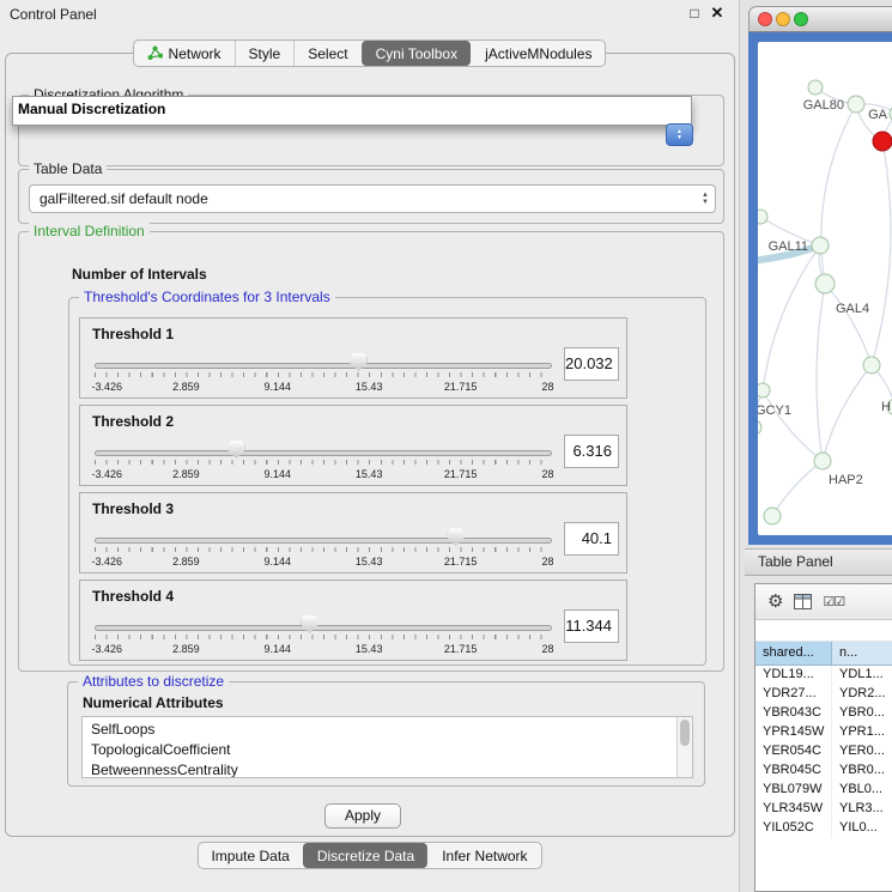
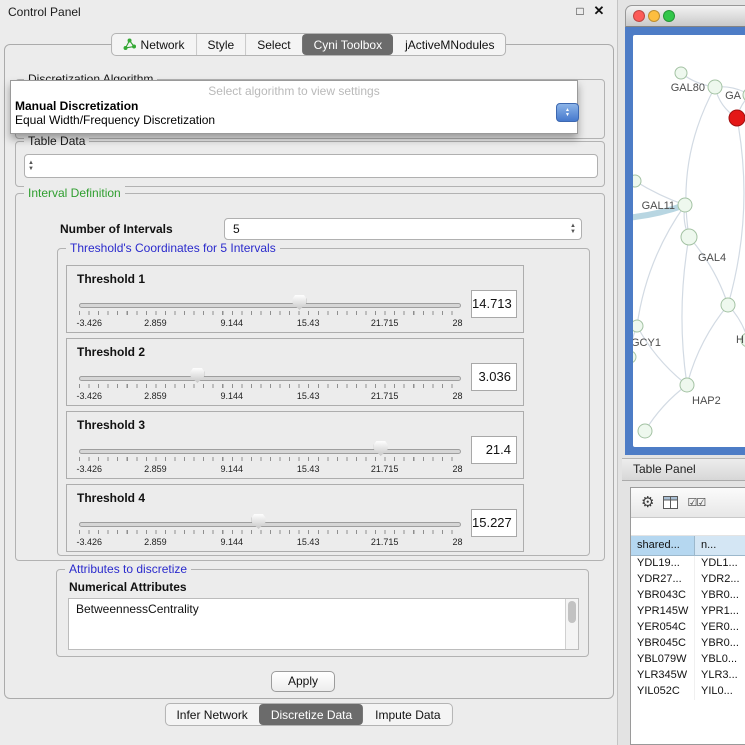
  Control Panel
  □
  ✕
  Discretization Algorithm
  Table Data
- galFiltered.sif default node
  Interval Definition
  Number of Intervals
+ 5
- Threshold's Coordinates for 3 Intervals
+ Threshold's Coordinates for 5 Intervals
  Threshold 1
  -3.426
  2.859
  9.144
  15.43
  21.715
  28
- 20.032
+ 14.713
  Threshold 2
  -3.426
  2.859
  9.144
  15.43
  21.715
  28
- 6.316
+ 3.036
  Threshold 3
  -3.426
  2.859
  9.144
  15.43
  21.715
  28
- 40.1
+ 21.4
  Threshold 4
  -3.426
  2.859
  9.144
  15.43
  21.715
  28
- 11.344
+ 15.227
  Attributes to discretize
  Numerical Attributes
- SelfLoops
- TopologicalCoefficient
  BetweennessCentrality
  Apply
  Network
  Style
  Select
  Cyni Toolbox
  jActiveMNodules
- Impute Data
+ Infer Network
  Discretize Data
- Infer Network
+ Impute Data
+ Select algorithm to view settings
  Manual Discretization
+ Equal Width/Frequency Discretization
  GAL80
  GA
  GAL11
  GAL4
  GCY1
  H
  HAP2
  Table Panel
  ⚙
  ☑☑
  shared...
  n...
  YDL19...
  YDL1...
  YDR27...
  YDR2...
  YBR043C
  YBR0...
  YPR145W
  YPR1...
  YER054C
  YER0...
  YBR045C
  YBR0...
  YBL079W
  YBL0...
  YLR345W
  YLR3...
  YIL052C
  YIL0...
